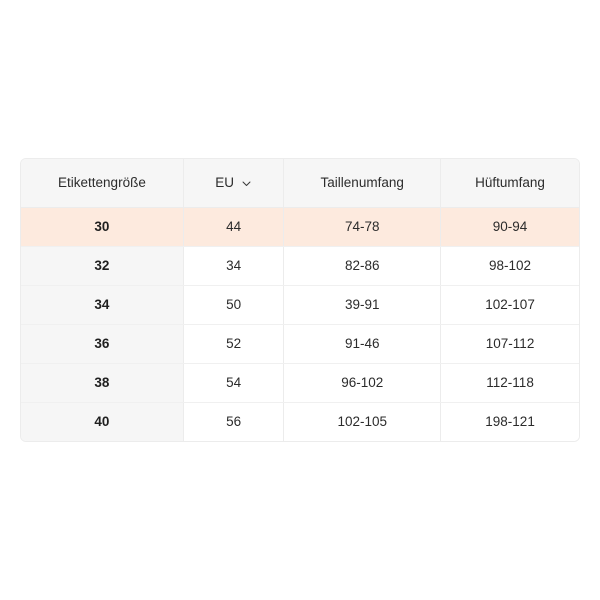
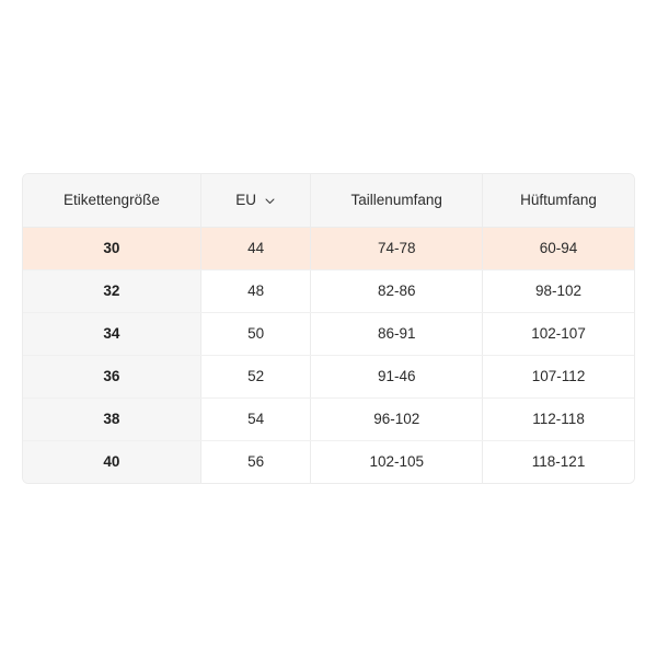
  Etikettengröße	EU	Taillenumfang	Hüftumfang
- 30	44	74-78	90-94
+ 30	44	74-78	60-94
- 32	34	82-86	98-102
+ 32	48	82-86	98-102
- 34	50	39-91	102-107
+ 34	50	86-91	102-107
  36	52	91-46	107-112
  38	54	96-102	112-118
- 40	56	102-105	198-121
+ 40	56	102-105	118-121
